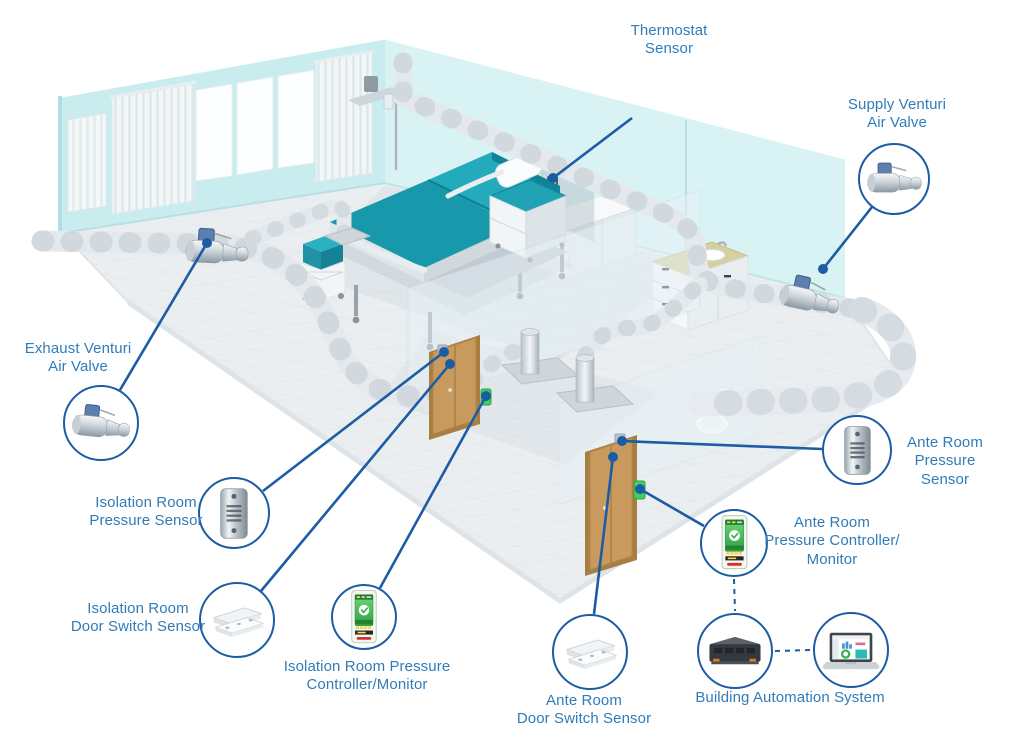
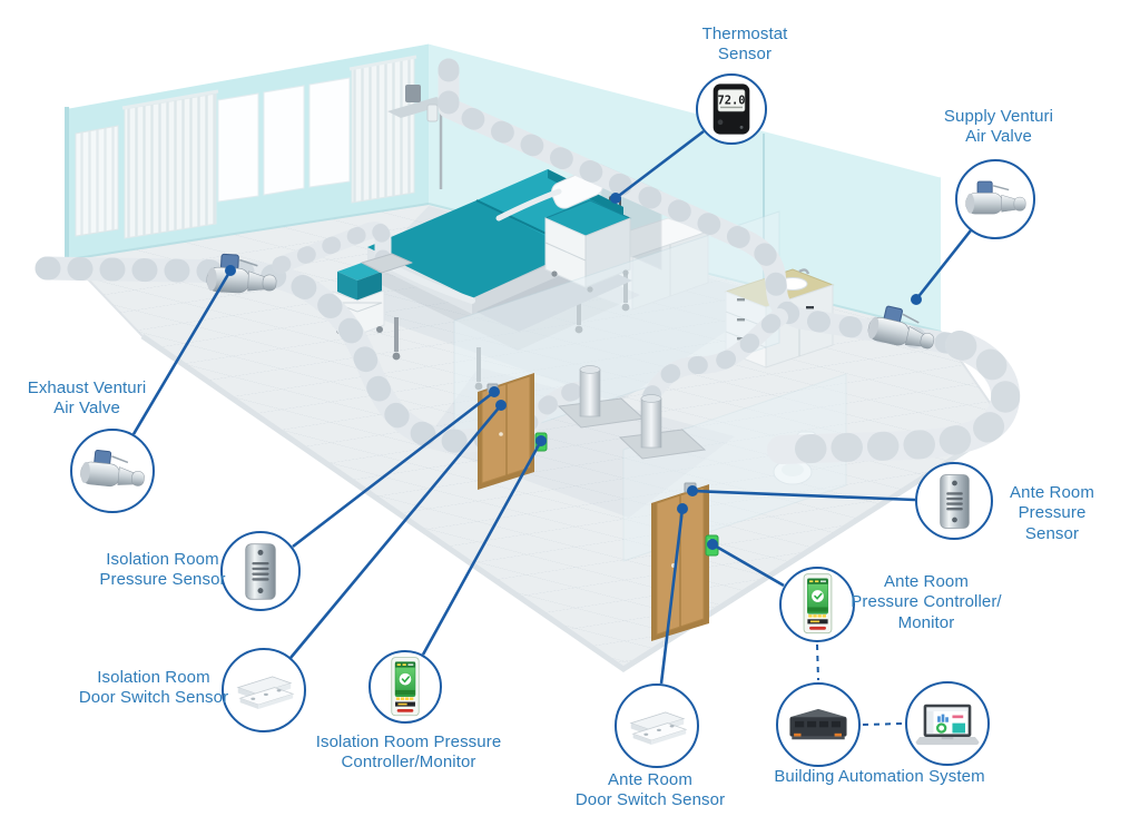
+ 72.0
  Thermostat
  Sensor
  Supply Venturi
  Air Valve
  Exhaust Venturi
  Air Valve
  Isolation Room
  Pressure Sensor
  Isolation Room
  Door Switch Sensor
  Isolation Room Pressure
  Controller/Monitor
  Ante Room
  Door Switch Sensor
  Ante Room
  Pressure Sensor
  Ante Room
  Pressure Controller/
  Monitor
  Building Automation System
